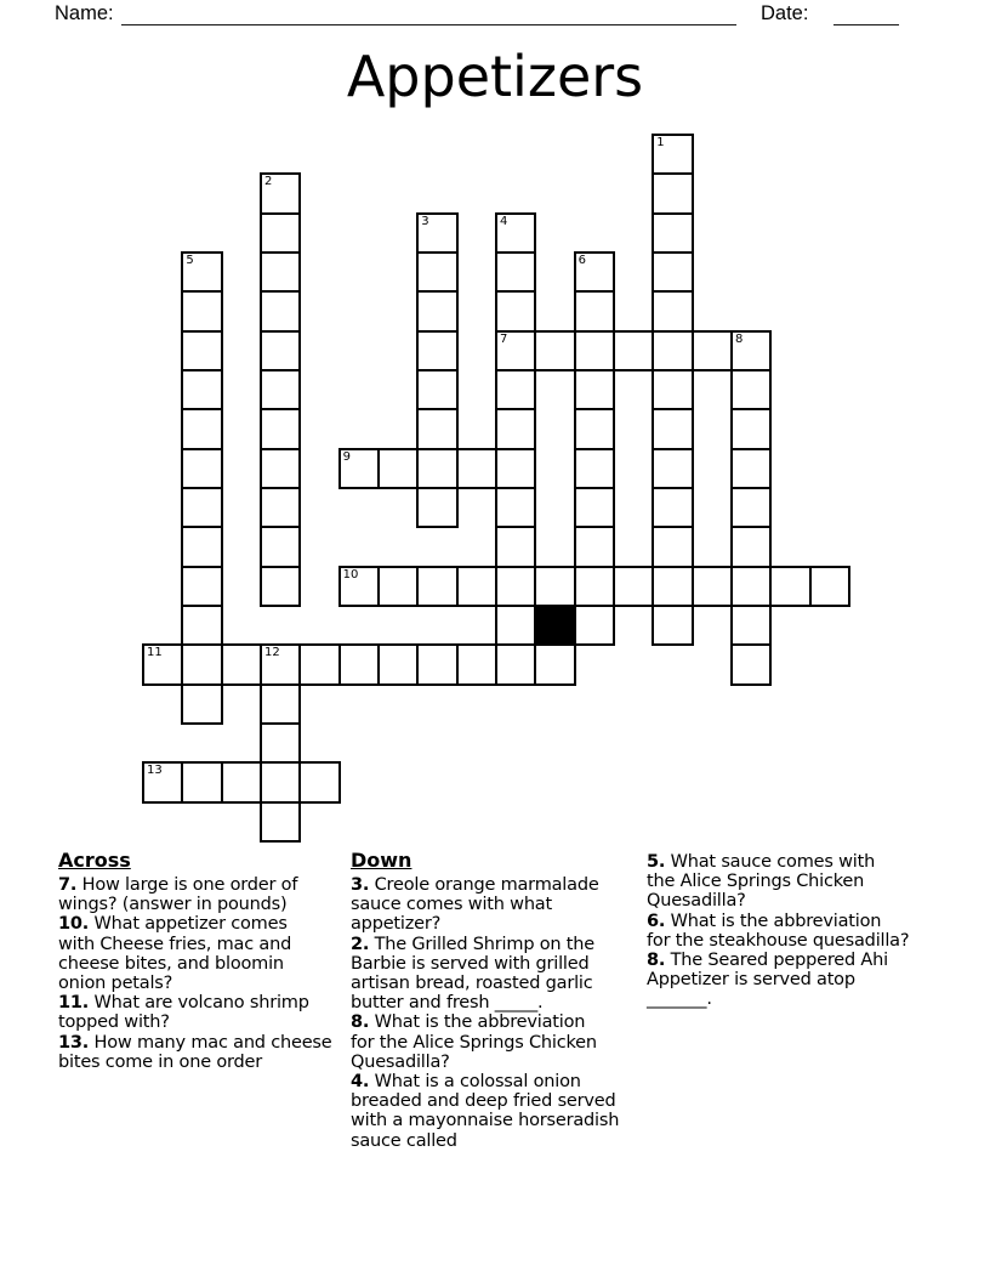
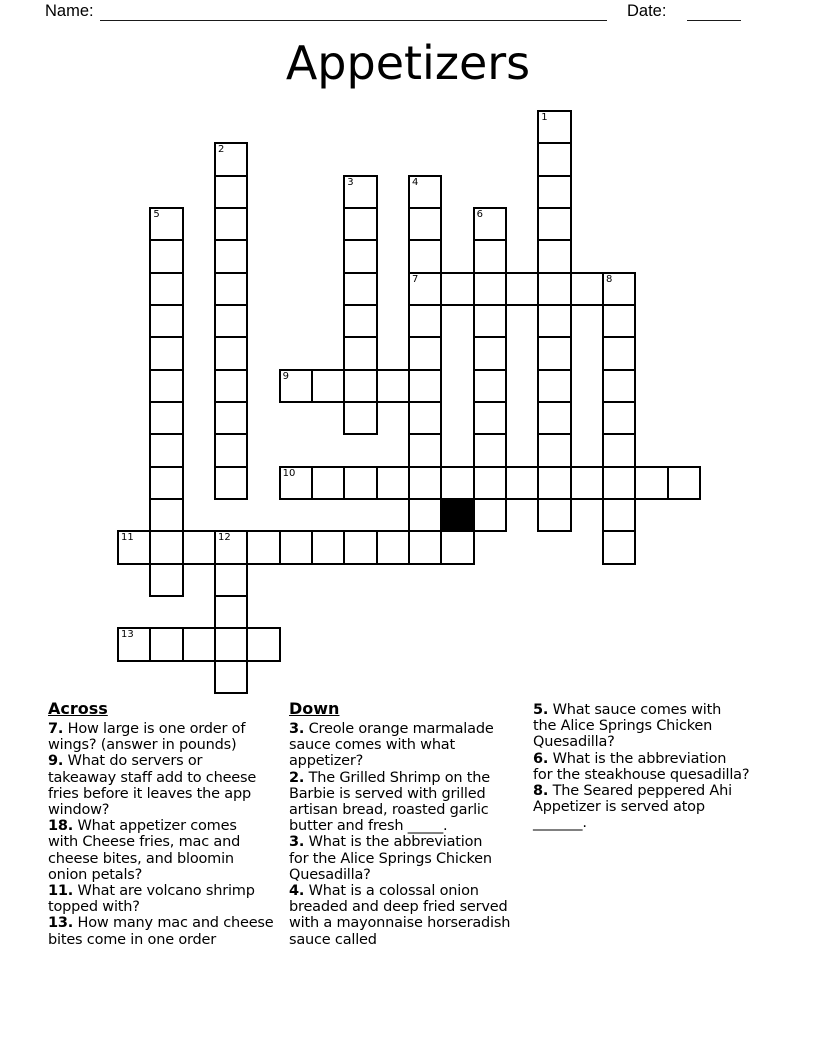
  Name:
  Date:
  Appetizers
  1
  2
  3
  4
  5
  6
  7
  8
  9
  10
  11
  12
  13
  Across
  7. How large is one order of
  wings? (answer in pounds)
+ 9. What do servers or
+ takeaway staff add to cheese
+ fries before it leaves the app
+ window?
- 10. What appetizer comes
+ 18. What appetizer comes
  with Cheese fries, mac and
  cheese bites, and bloomin
  onion petals?
  11. What are volcano shrimp
  topped with?
  13. How many mac and cheese
  bites come in one order
  Down
  3. Creole orange marmalade
  sauce comes with what
  appetizer?
  2. The Grilled Shrimp on the
  Barbie is served with grilled
  artisan bread, roasted garlic
  butter and fresh _____.
- 8. What is the abbreviation
+ 3. What is the abbreviation
  for the Alice Springs Chicken
  Quesadilla?
  4. What is a colossal onion
  breaded and deep fried served
  with a mayonnaise horseradish
  sauce called
  5. What sauce comes with
  the Alice Springs Chicken
  Quesadilla?
  6. What is the abbreviation
  for the steakhouse quesadilla?
  8. The Seared peppered Ahi
  Appetizer is served atop
  _______.
